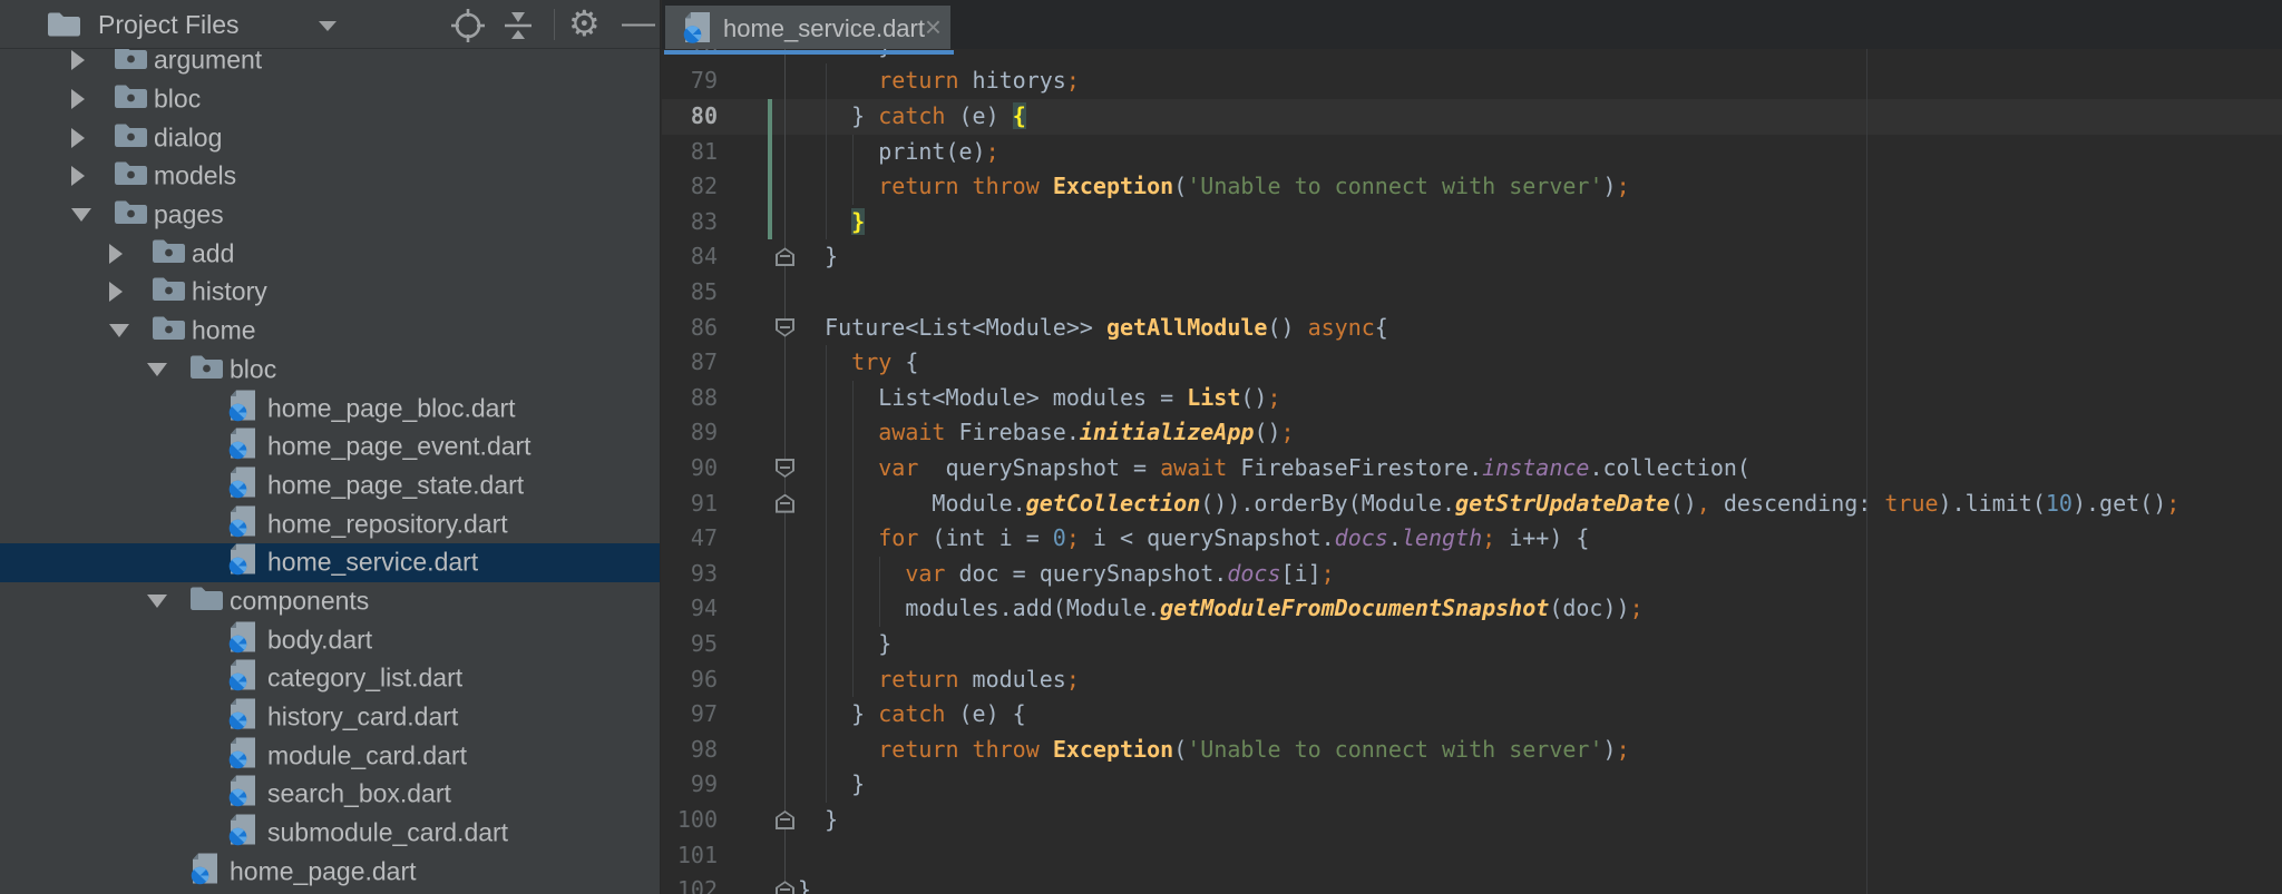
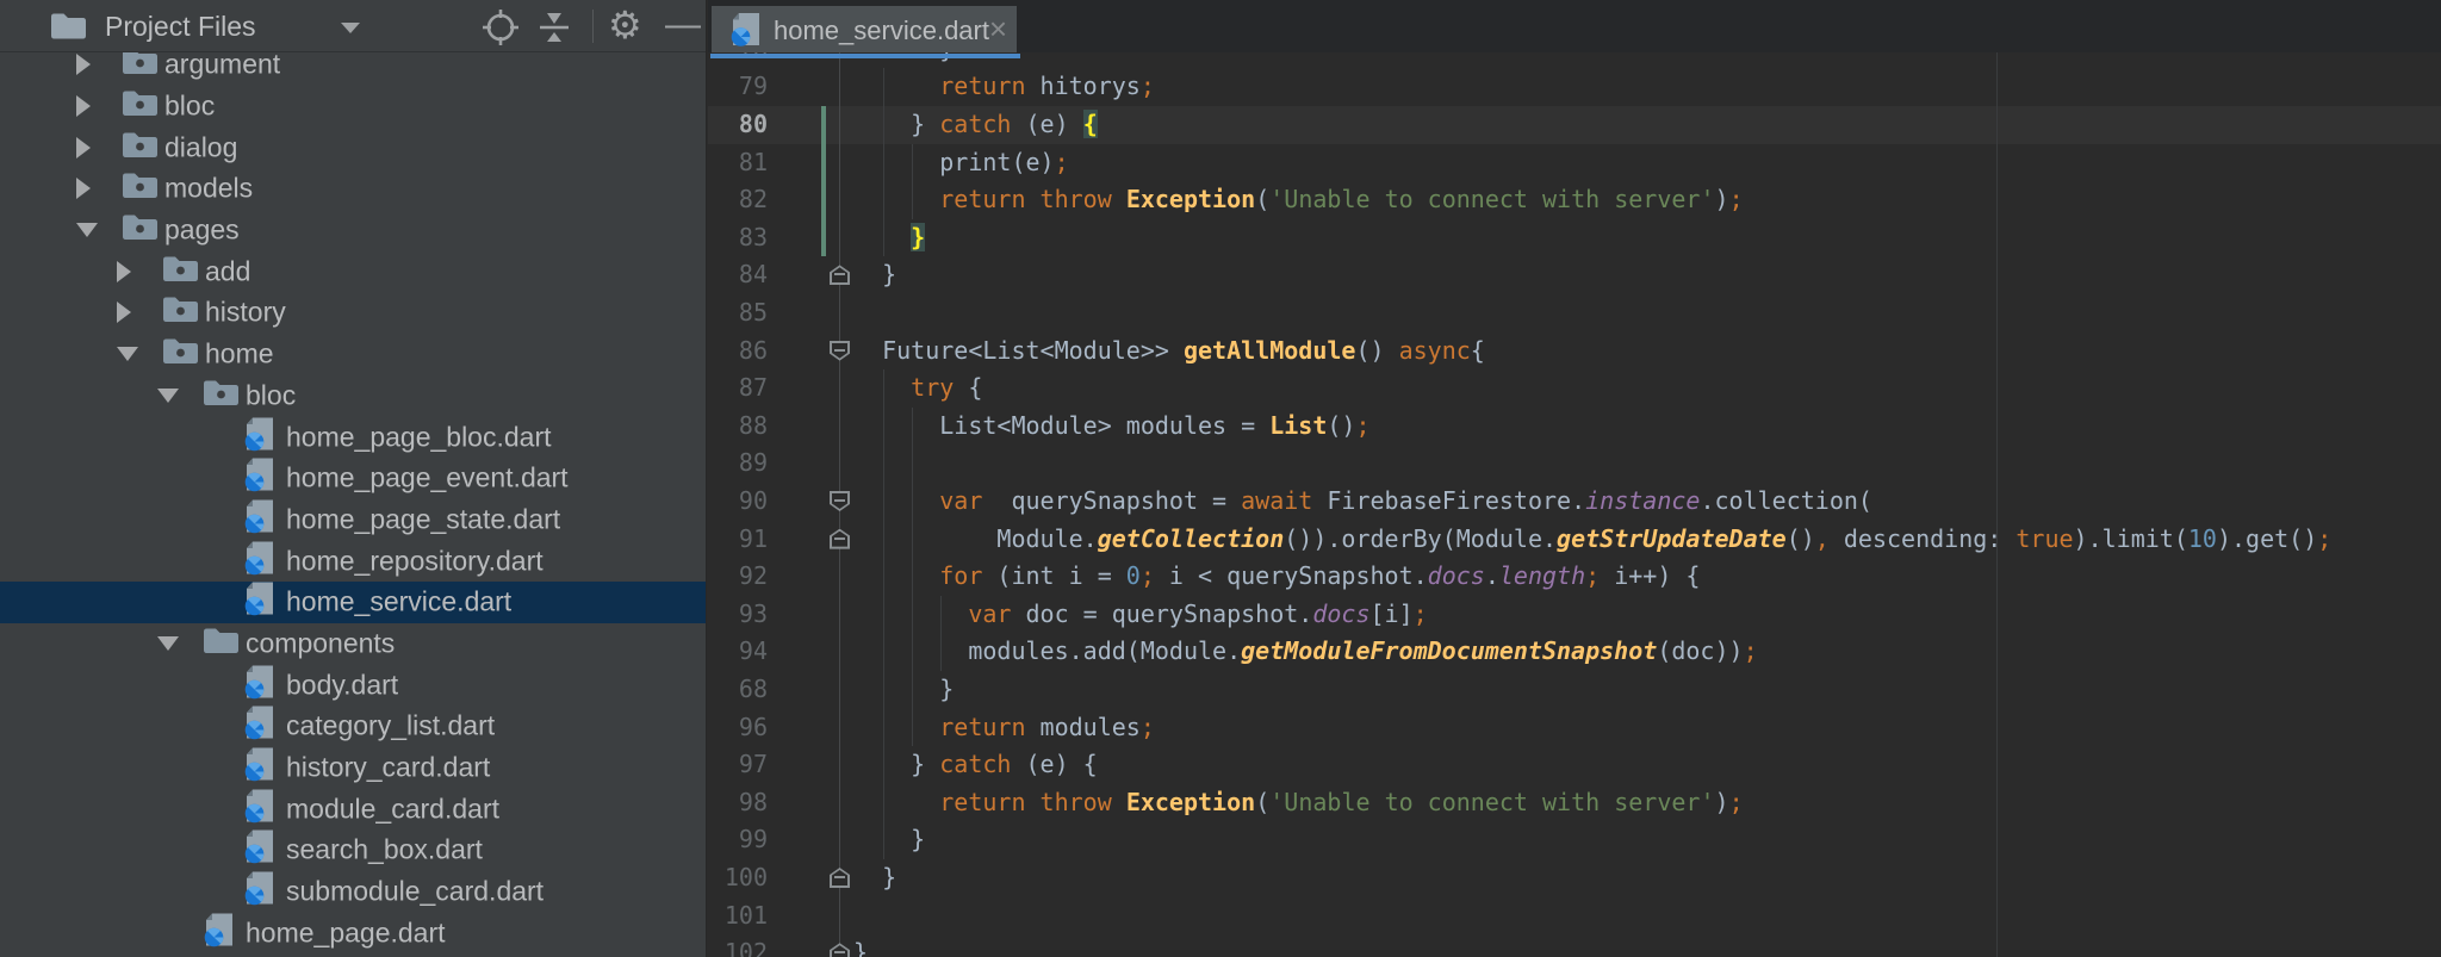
  argument
  bloc
  dialog
  models
  pages
  add
  history
  home
  bloc
  home_page_bloc.dart
  home_page_event.dart
  home_page_state.dart
  home_repository.dart
  home_service.dart
  components
  body.dart
  category_list.dart
  history_card.dart
  module_card.dart
  search_box.dart
  submodule_card.dart
  home_page.dart
  Project Files
  ⚙
  —
  79
  return hitorys;
  80
  } catch (e) {
  81
  print(e);
  82
  return throw Exception('Unable to connect with server');
  83
  }
  84
  }
  85
  86
  Future<List<Module>> getAllModule() async{
  87
  try {
  88
  List<Module> modules = List();
  89
- await Firebase.initializeApp();
  90
  var querySnapshot = await FirebaseFirestore.instance.collection(
  91
  Module.getCollection()).orderBy(Module.getStrUpdateDate(), descending: true).limit(10).get();
- 47
+ 92
  for (int i = 0; i < querySnapshot.docs.length; i++) {
  93
  var doc = querySnapshot.docs[i];
  94
  modules.add(Module.getModuleFromDocumentSnapshot(doc));
- 95
+ 68
  }
  96
  return modules;
  97
  } catch (e) {
  98
  return throw Exception('Unable to connect with server');
  99
  }
  100
  }
  101
  102
  }
  home_service.dart
  ×
